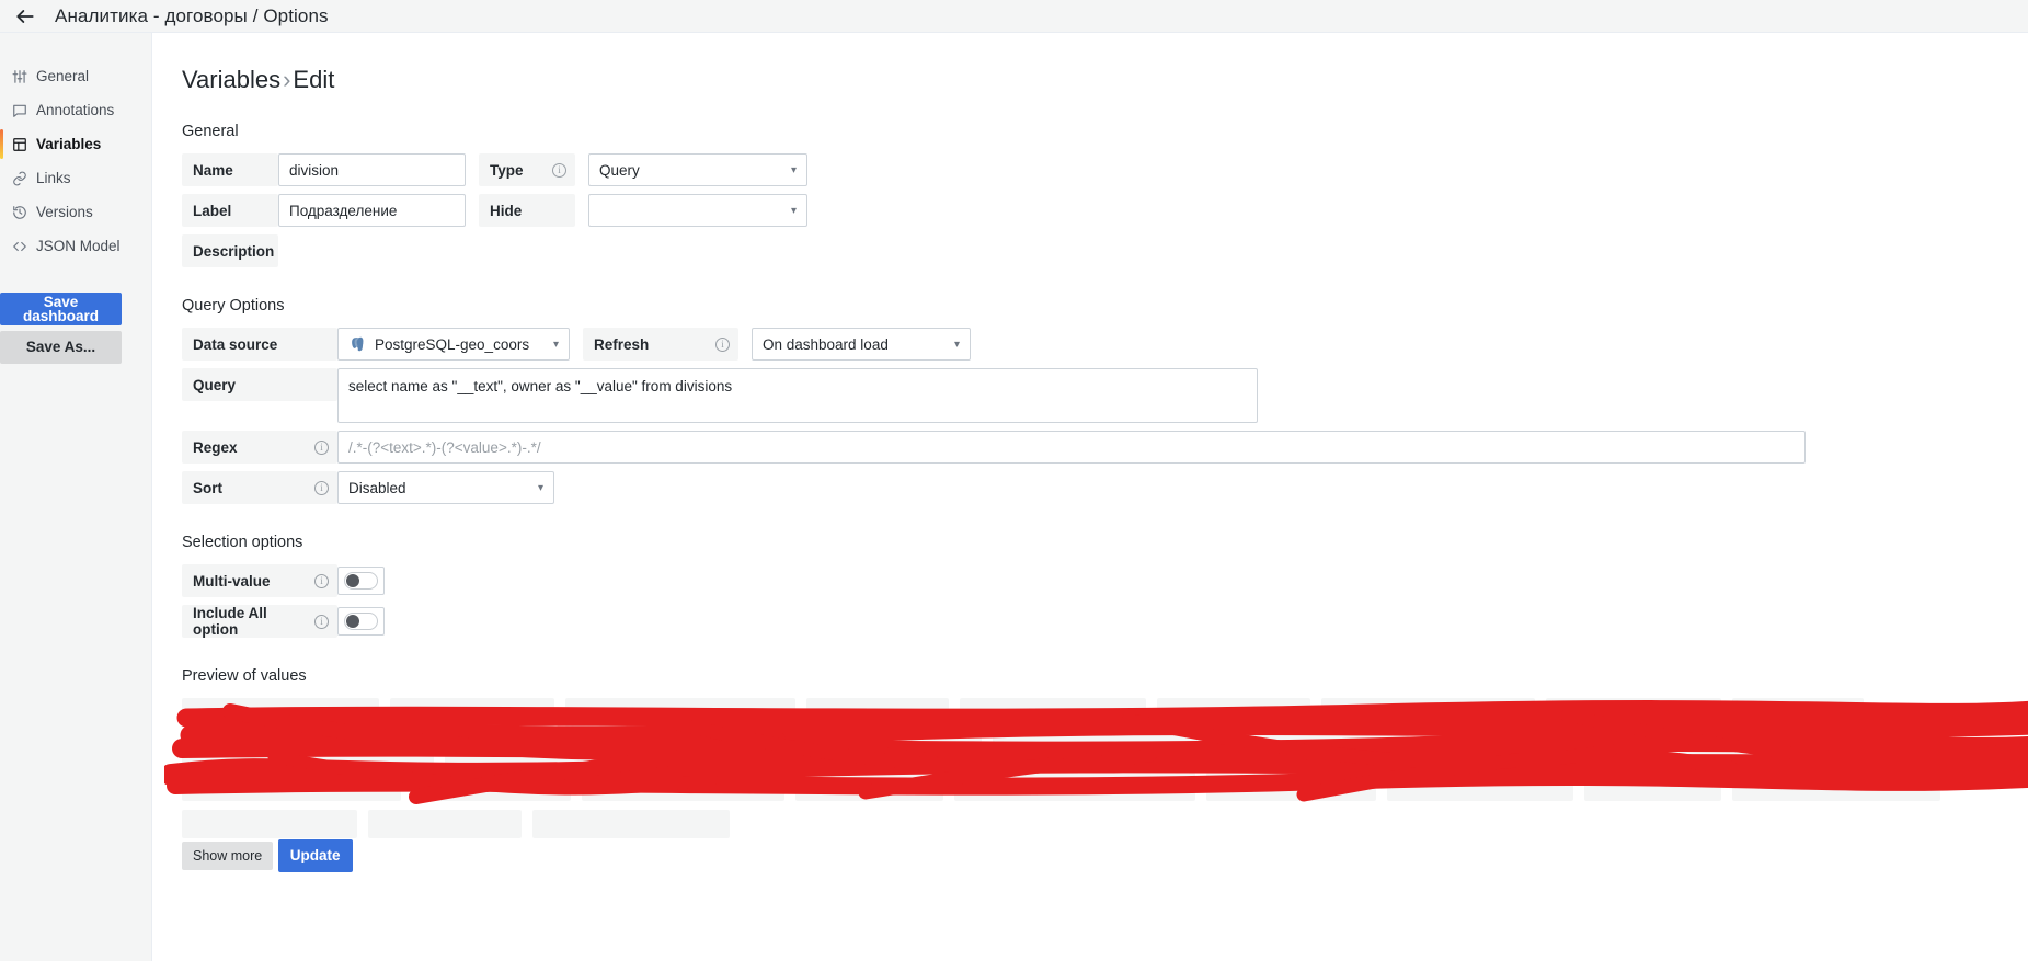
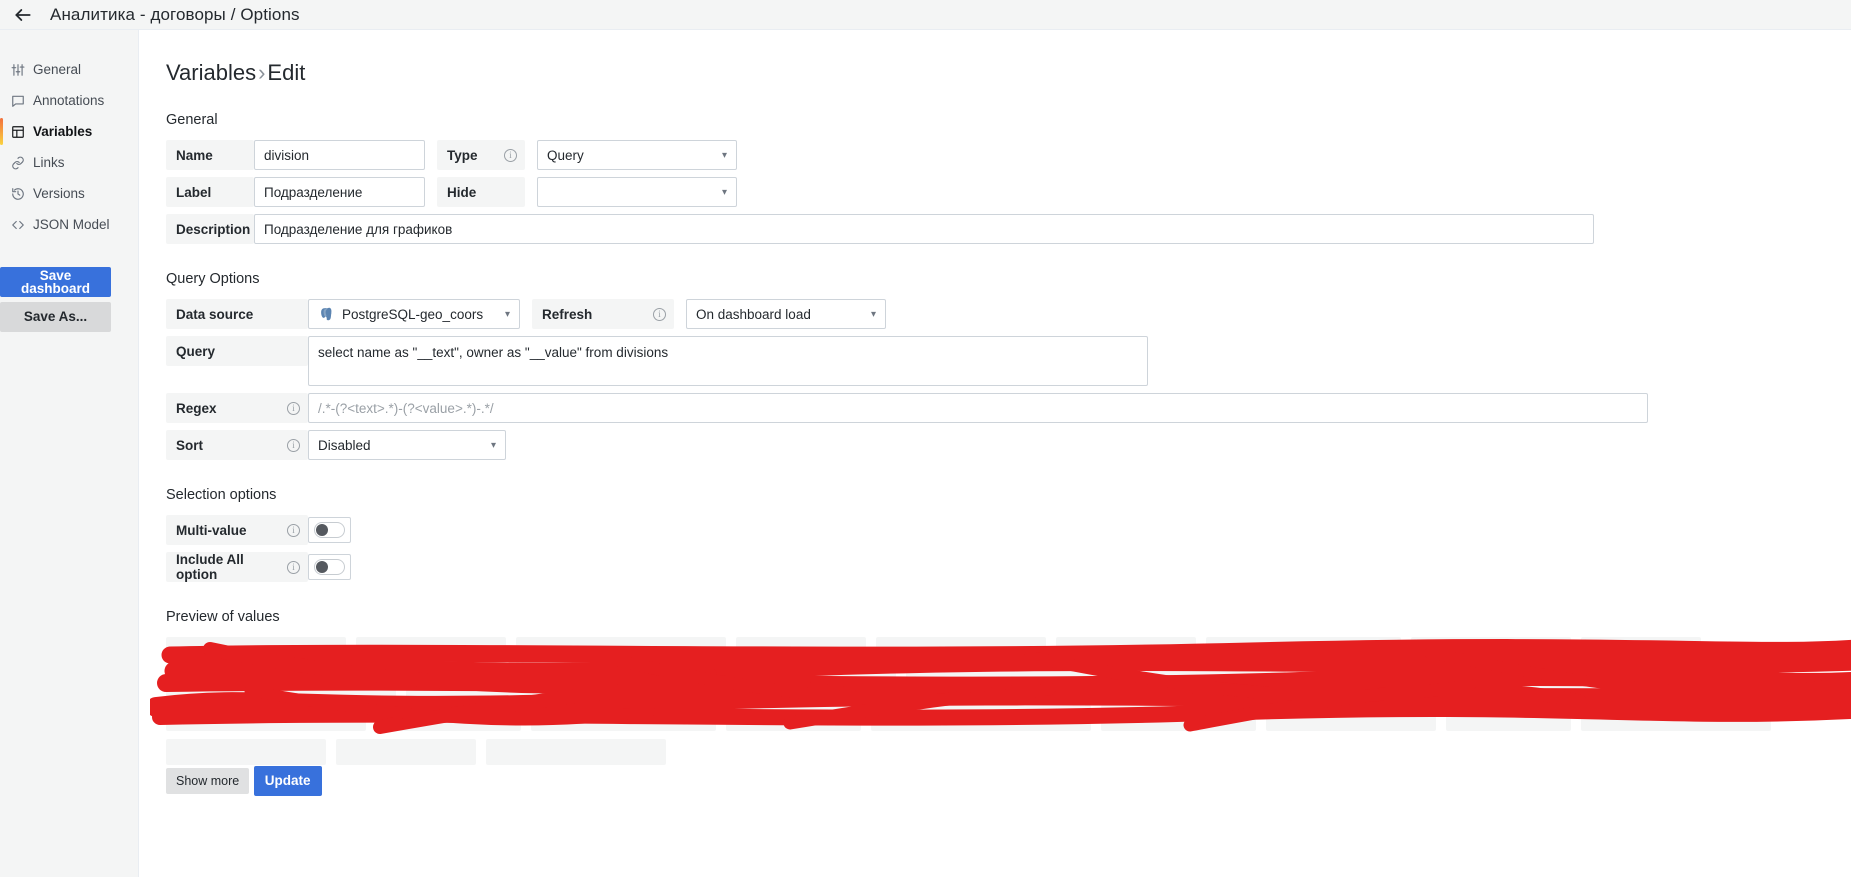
  Аналитика - договоры / Options
  General
  Annotations
  Variables
  Links
  Versions
  JSON Model
  Save dashboard
  Save As...
  Variables›Edit
  General
  Name
  division
  Type
  i
  Query
  ▾
  Label
  Подразделение
  Hide
  ▾
  Description
+ Подразделение для графиков
  Query Options
  Data source
  PostgreSQL-geo_coors
  ▾
  Refresh
  i
  On dashboard load
  ▾
  Query
  select name as "__text", owner as "__value" from divisions
  Regex
  i
  /.*-(?<text>.*)-(?<value>.*)-.*/
  Sort
  i
  Disabled
  ▾
  Selection options
  Multi-value
  i
  Include All option
  i
  Preview of values
  Show more Update
